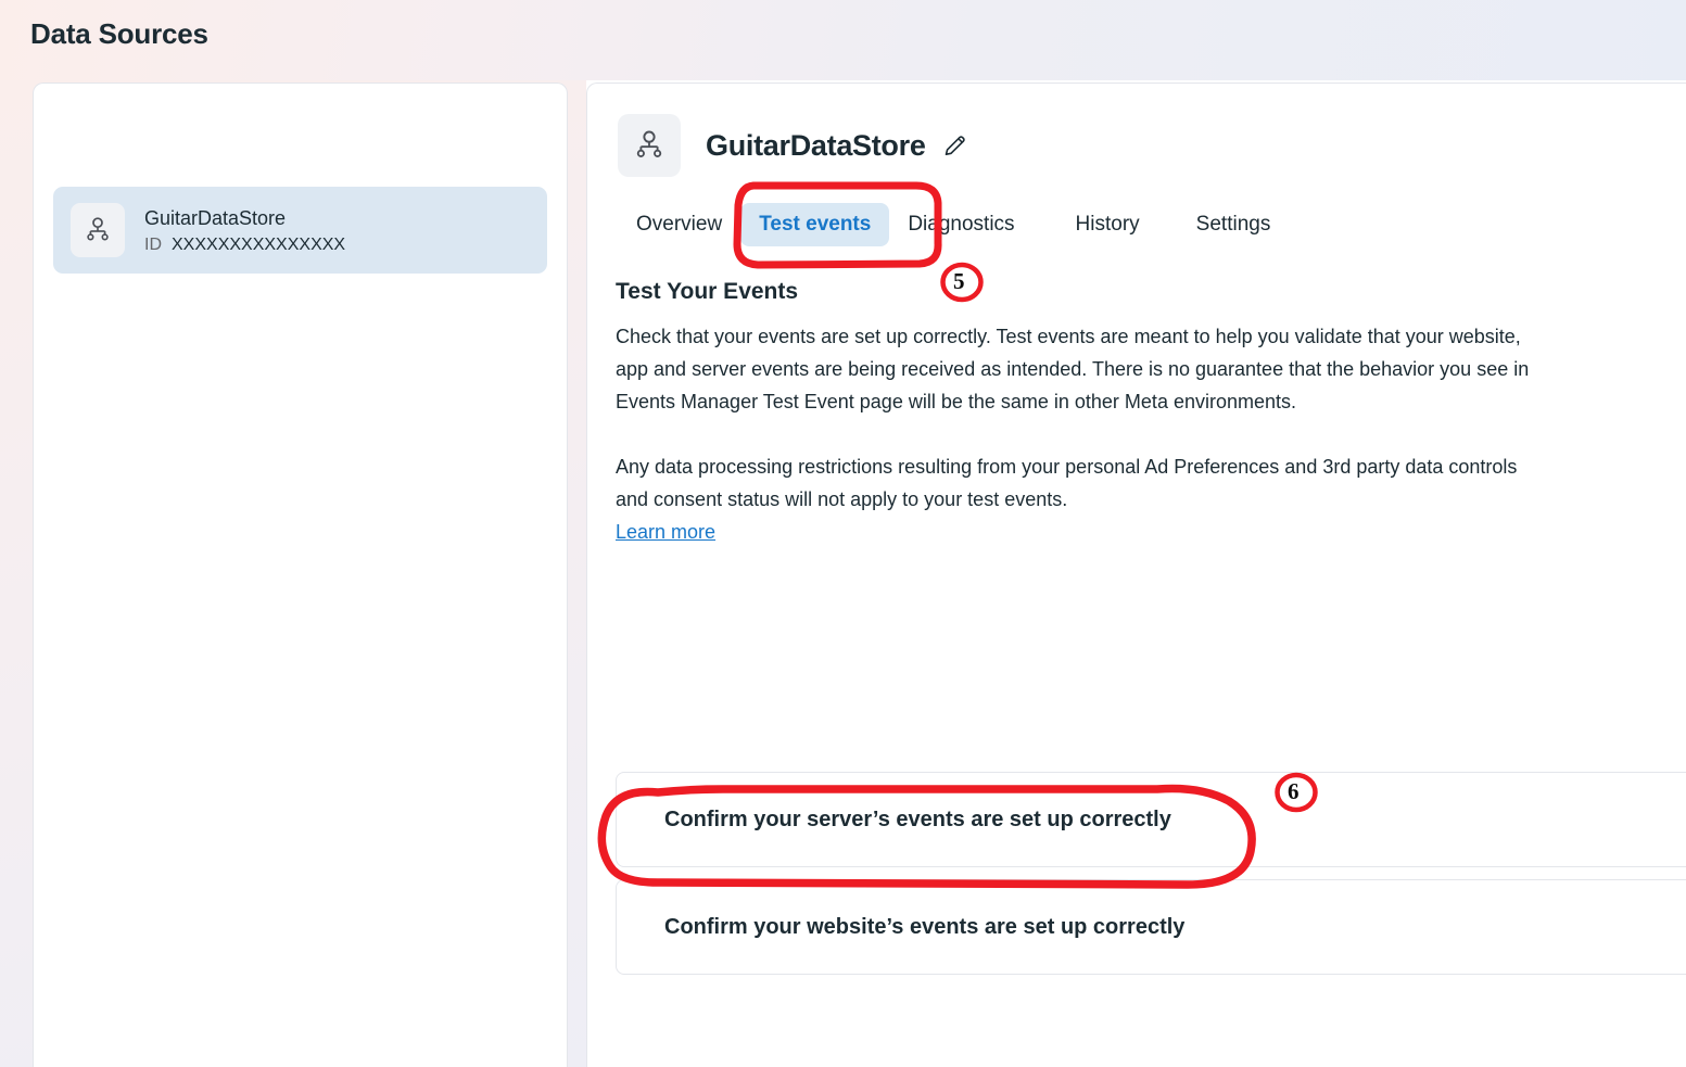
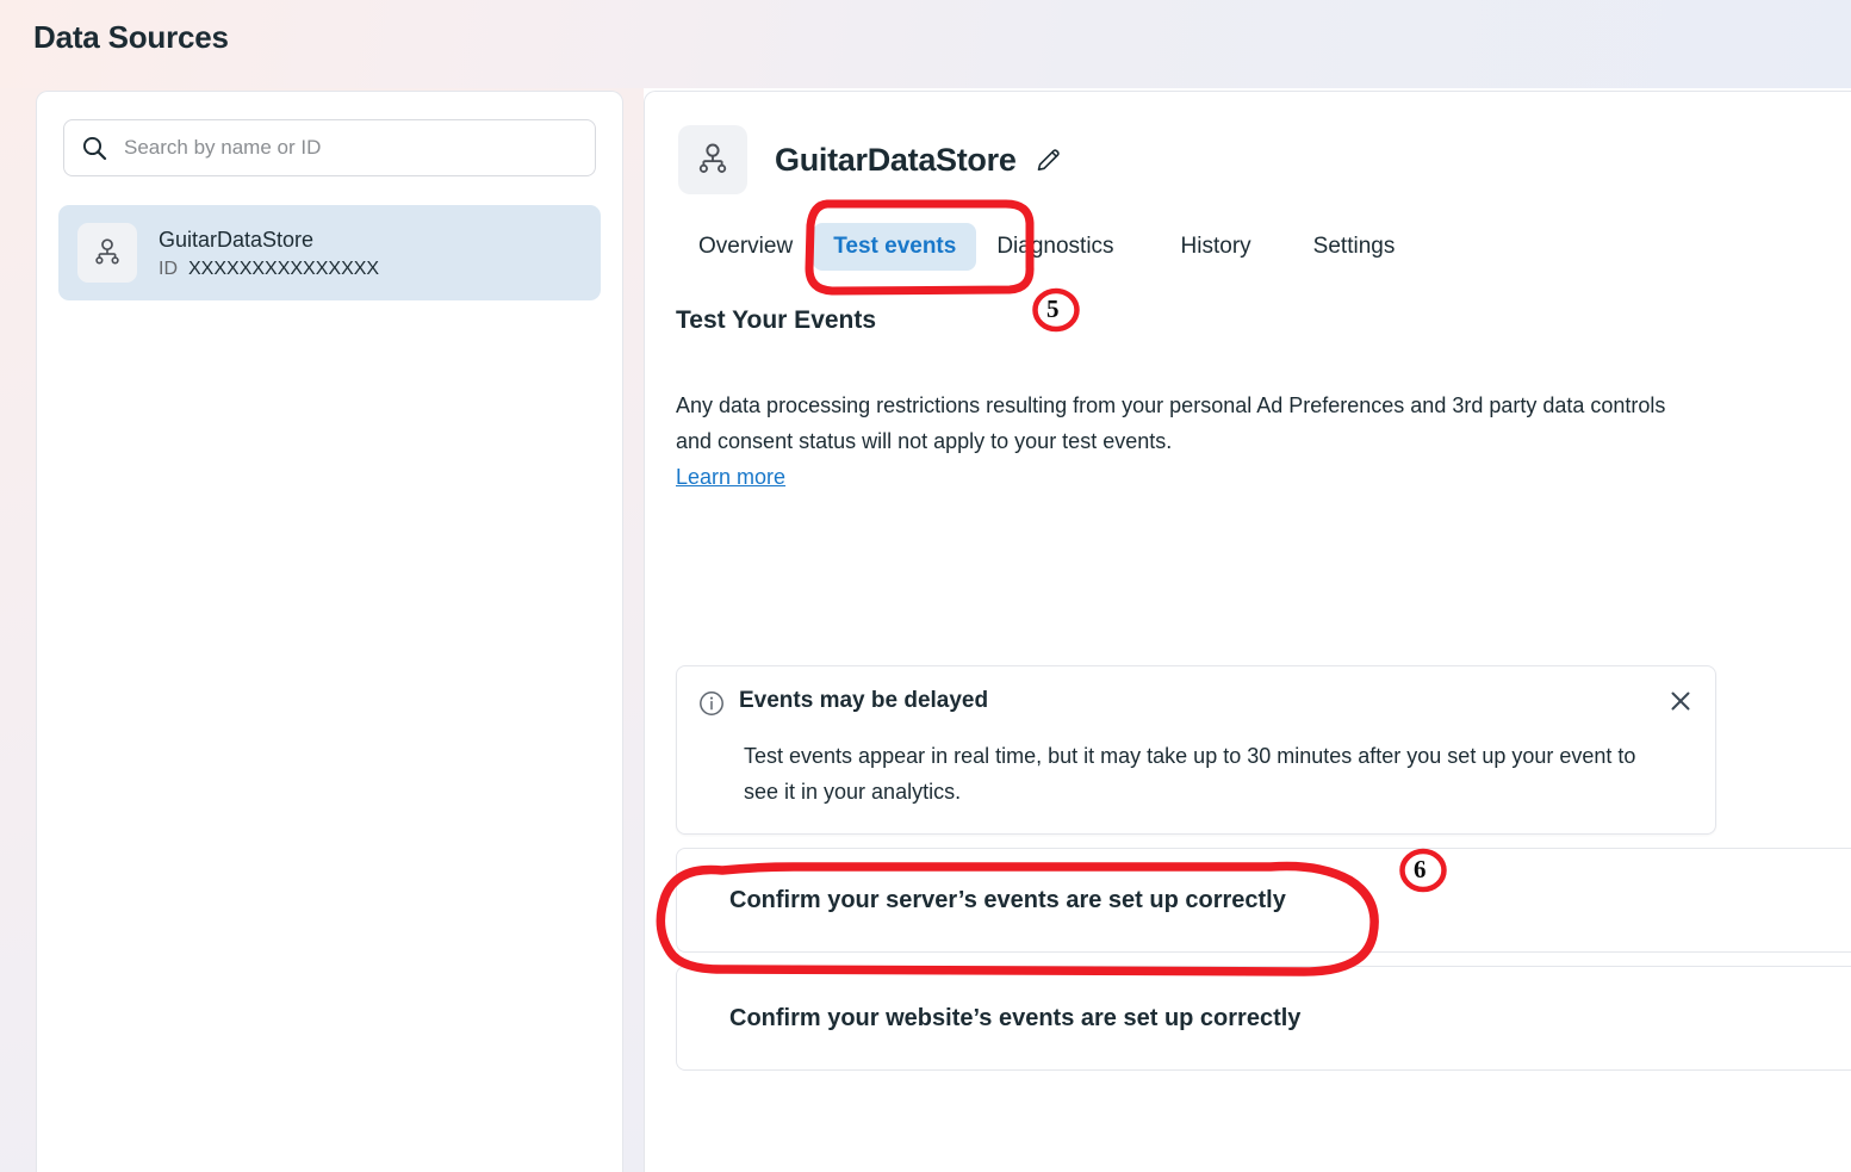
  Data Sources
+ Search by name or ID
  GuitarDataStore
  ID XXXXXXXXXXXXXXX
  GuitarDataStore
  Overview
  Test events
  Diagnostics
  History
  Settings
  Test Your Events
- Check that your events are set up correctly. Test events are meant to help you validate that your website, app and server events are being received as intended. There is no guarantee that the behavior you see in Events Manager Test Event page will be the same in other Meta environments.
  Any data processing restrictions resulting from your personal Ad Preferences and 3rd party data controls and consent status will not apply to your test events.
  Learn more
+ Events may be delayed
+ Test events appear in real time, but it may take up to 30 minutes after you set up your event to see it in your analytics.
  Confirm your server’s events are set up correctly
  Confirm your website’s events are set up correctly
  5
  6
